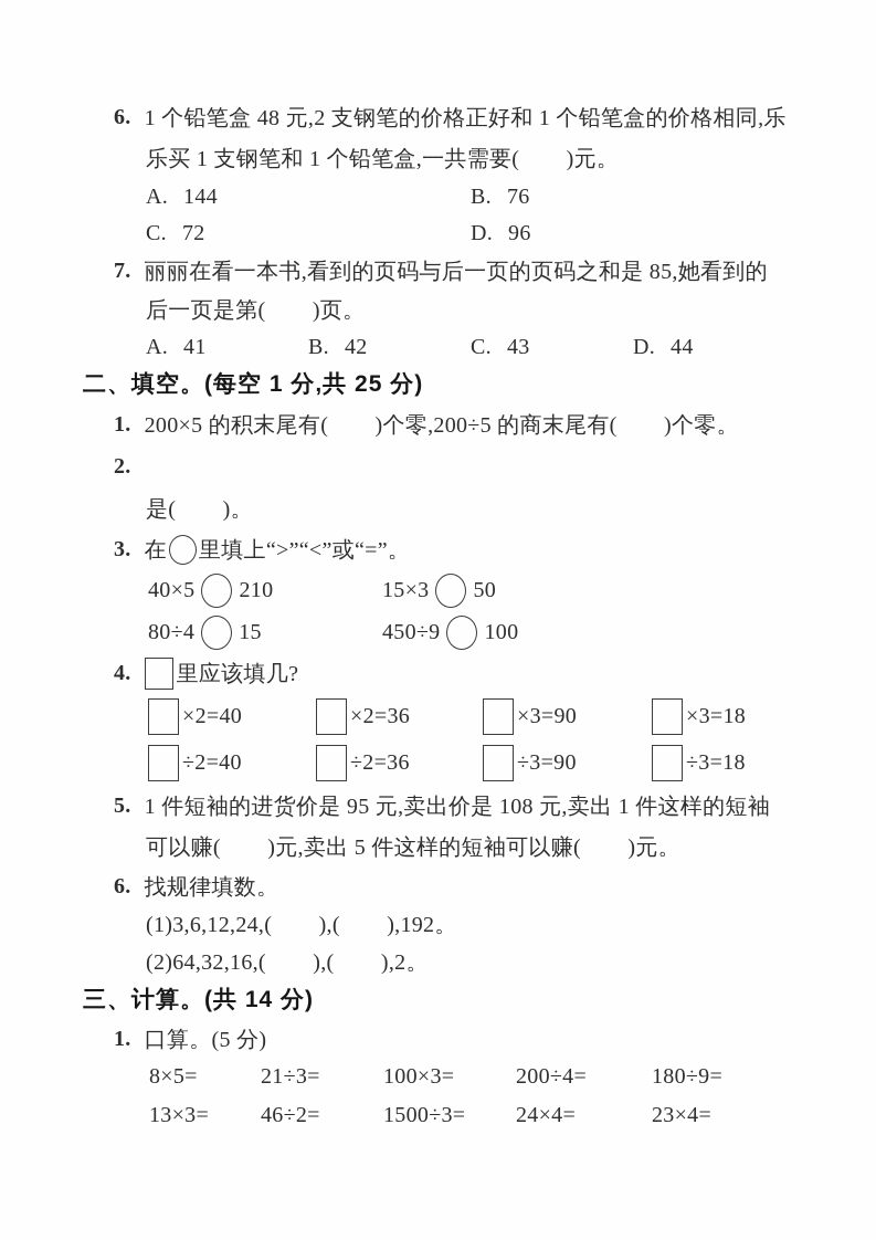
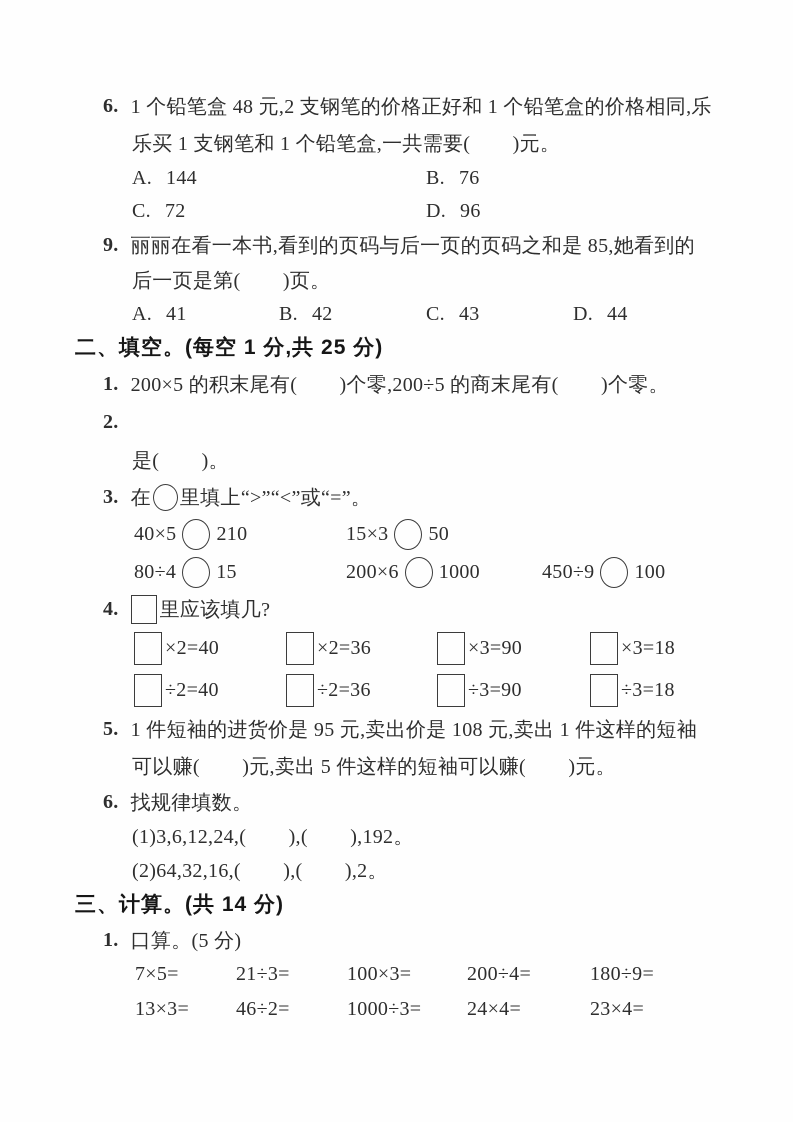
  6.
  1 个铅笔盒 48 元,2 支钢笔的价格正好和 1 个铅笔盒的价格相同,乐
  乐买 1 支钢笔和 1 个铅笔盒,一共需要( )元。
  A.
  144
  B.
  76
  C.
  72
  D.
  96
- 7.
+ 9.
  丽丽在看一本书,看到的页码与后一页的页码之和是 85,她看到的
  后一页是第( )页。
  A.
  41
  B.
  42
  C.
  43
  D.
  44
  二、填空。(每空 1 分,共 25 分)
  1.
  200×5 的积末尾有( )个零,200÷5 的商末尾有( )个零。
  2.
  是( )。
  3.
  在
  里填上“>”“<”或“=”。
  40×5
  210
  15×3
  50
  80÷4
  15
+ 200×6
+ 1000
  450÷9
  100
  4.
  里应该填几?
  ×2=40
  ×2=36
  ×3=90
  ×3=18
  ÷2=40
  ÷2=36
  ÷3=90
  ÷3=18
  5.
  1 件短袖的进货价是 95 元,卖出价是 108 元,卖出 1 件这样的短袖
  可以赚( )元,卖出 5 件这样的短袖可以赚( )元。
  6.
  找规律填数。
  (1)3,6,12,24,( ),( ),192。
  (2)64,32,16,( ),( ),2。
  三、计算。(共 14 分)
  1.
  口算。(5 分)
- 8×5=
+ 7×5=
  21÷3=
  100×3=
  200÷4=
  180÷9=
  13×3=
  46÷2=
- 1500÷3=
+ 1000÷3=
  24×4=
  23×4=
